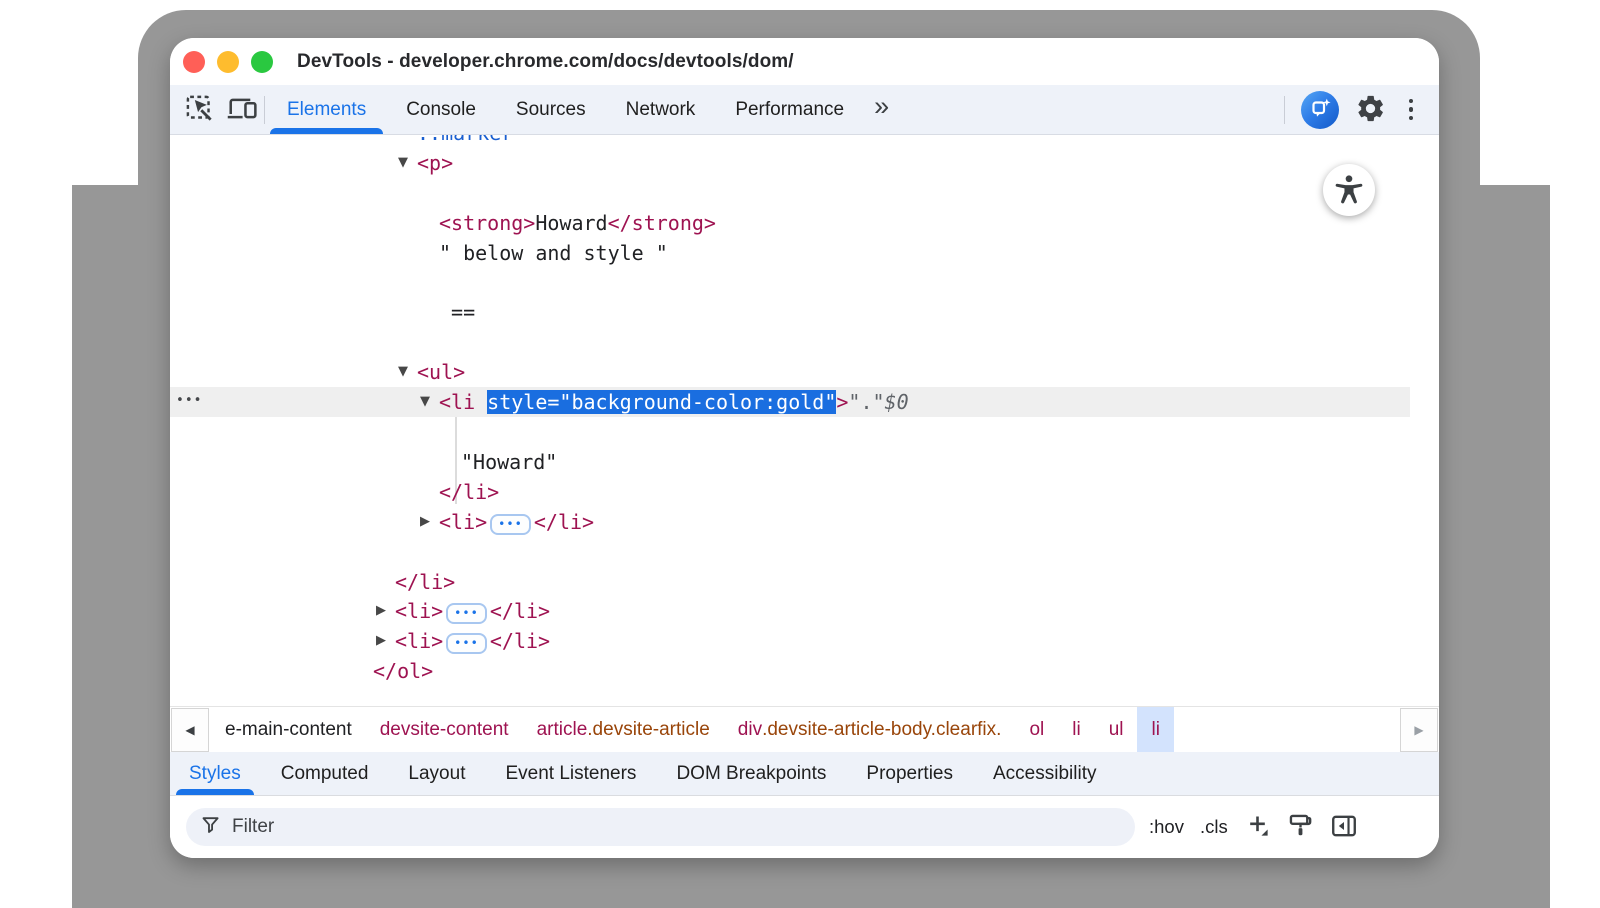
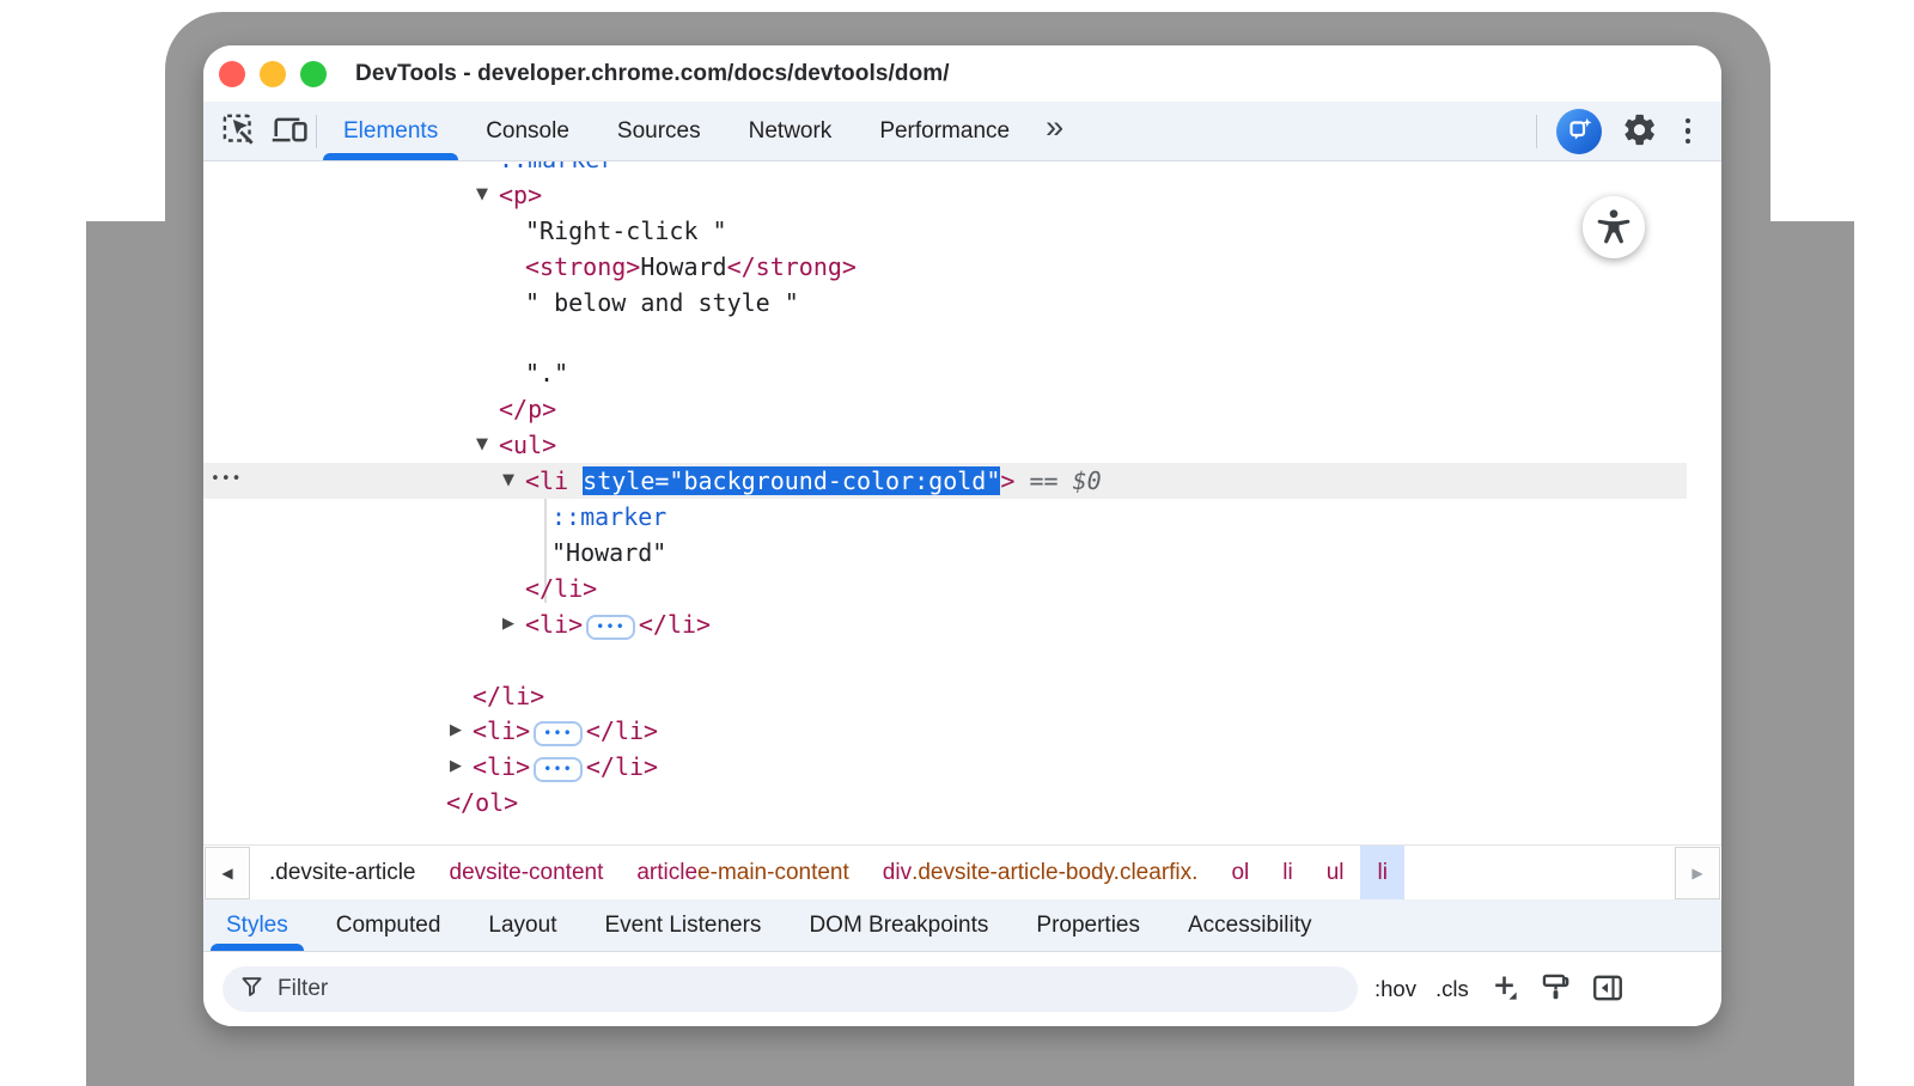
  DevTools - developer.chrome.com/docs/devtools/dom/
  Elements
  Console
  Sources
  Network
  Performance
  »
  ▼
  <p>
+ "Right-click "
  <strong>Howard</strong>
  " below and style "
- ==
+ "."
+ </p>
  ▼
  <ul>
  •••
  ▼
- <li style="background-color:gold">"."$0
+ <li style="background-color:gold"> == $0
+ ::marker
  "Howard"
  </li>
  ▶
  <li> ••• </li>
  </li>
  ▶
  <li> ••• </li>
  ▶
  <li> ••• </li>
  </ol>
  ◀
- e-main-content
+ .devsite-article
  devsite-content
  article
- .devsite-article
+ e-main-content
  div
  .devsite-article-body.clearfix.
  ol
  li
  ul
  li
  ▶
  Styles
  Computed
  Layout
  Event Listeners
  DOM Breakpoints
  Properties
  Accessibility
  Filter
  :hov
  .cls
